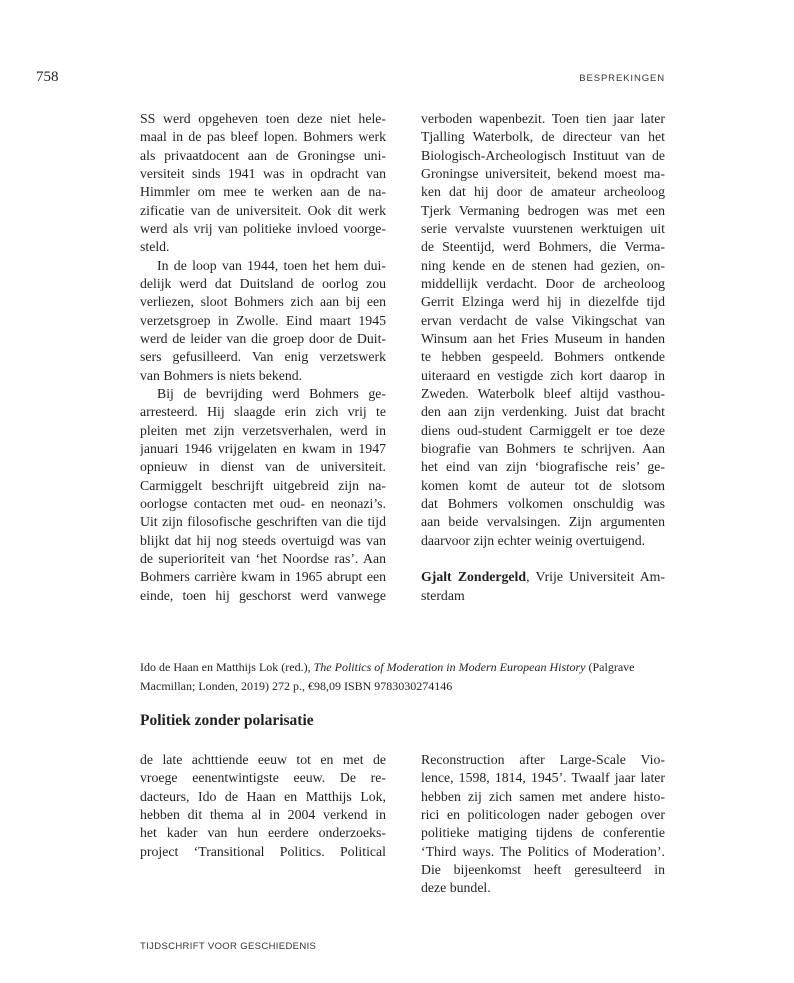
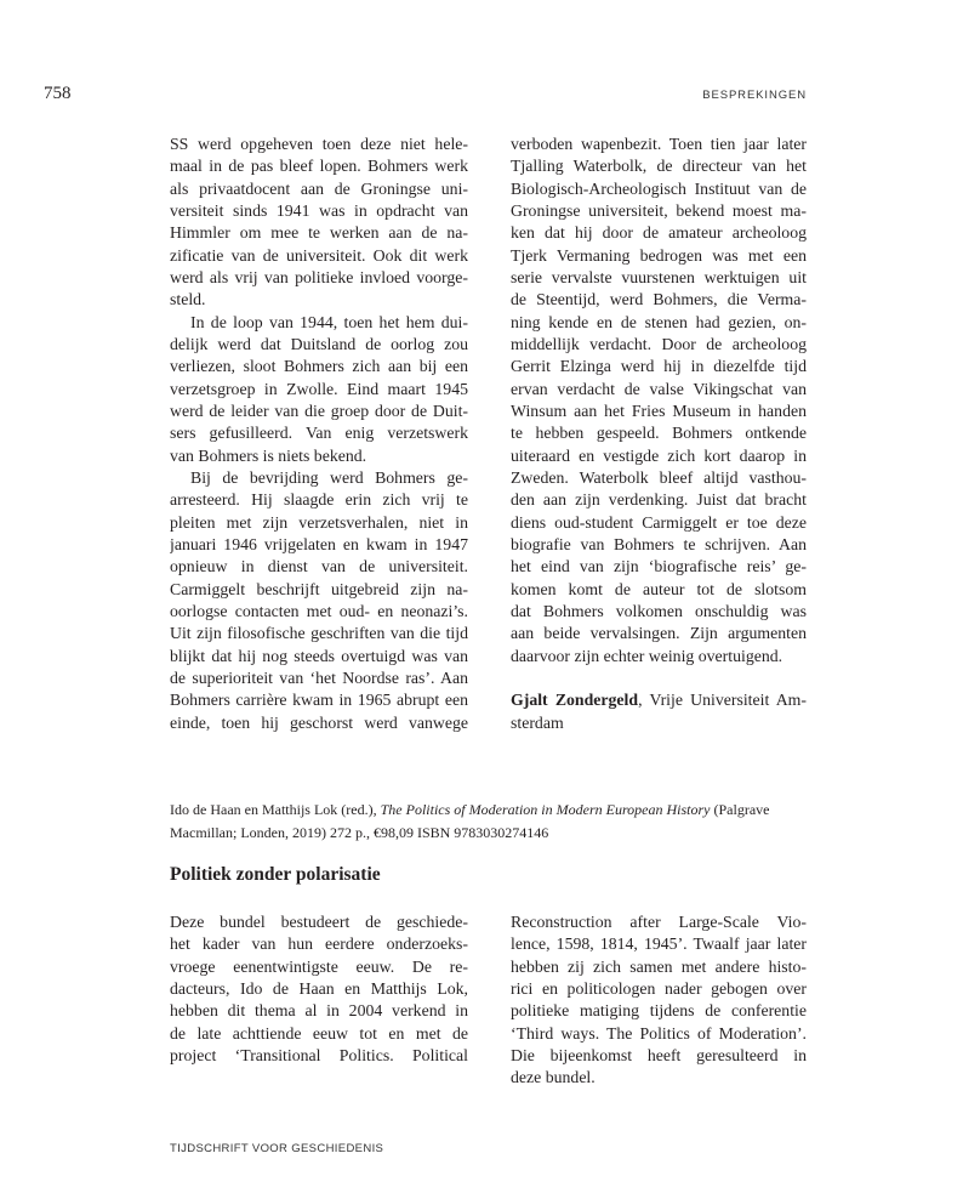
  758
  BESPREKINGEN
  SS werd opgeheven toen deze niet hele-
  maal in de pas bleef lopen. Bohmers werk
  als privaatdocent aan de Groningse uni-
  versiteit sinds 1941 was in opdracht van
  Himmler om mee te werken aan de na-
  zificatie van de universiteit. Ook dit werk
  werd als vrij van politieke invloed voorge-
  steld.
  In de loop van 1944, toen het hem dui-
  delijk werd dat Duitsland de oorlog zou
  verliezen, sloot Bohmers zich aan bij een
  verzetsgroep in Zwolle. Eind maart 1945
  werd de leider van die groep door de Duit-
  sers gefusilleerd. Van enig verzetswerk
  van Bohmers is niets bekend.
  Bij de bevrijding werd Bohmers ge-
  arresteerd. Hij slaagde erin zich vrij te
- pleiten met zijn verzetsverhalen, werd in
+ pleiten met zijn verzetsverhalen, niet in
  januari 1946 vrijgelaten en kwam in 1947
  opnieuw in dienst van de universiteit.
  Carmiggelt beschrijft uitgebreid zijn na-
  oorlogse contacten met oud- en neonazi’s.
  Uit zijn filosofische geschriften van die tijd
  blijkt dat hij nog steeds overtuigd was van
  de superioriteit van ‘het Noordse ras’. Aan
  Bohmers carrière kwam in 1965 abrupt een
  einde, toen hij geschorst werd vanwege
  verboden wapenbezit. Toen tien jaar later
  Tjalling Waterbolk, de directeur van het
  Biologisch-Archeologisch Instituut van de
  Groningse universiteit, bekend moest ma-
  ken dat hij door de amateur archeoloog
  Tjerk Vermaning bedrogen was met een
  serie vervalste vuurstenen werktuigen uit
  de Steentijd, werd Bohmers, die Verma-
  ning kende en de stenen had gezien, on-
  middellijk verdacht. Door de archeoloog
  Gerrit Elzinga werd hij in diezelfde tijd
  ervan verdacht de valse Vikingschat van
  Winsum aan het Fries Museum in handen
  te hebben gespeeld. Bohmers ontkende
  uiteraard en vestigde zich kort daarop in
  Zweden. Waterbolk bleef altijd vasthou-
  den aan zijn verdenking. Juist dat bracht
  diens oud-student Carmiggelt er toe deze
  biografie van Bohmers te schrijven. Aan
  het eind van zijn ‘biografische reis’ ge-
  komen komt de auteur tot de slotsom
  dat Bohmers volkomen onschuldig was
  aan beide vervalsingen. Zijn argumenten
  daarvoor zijn echter weinig overtuigend.
  Gjalt Zondergeld, Vrije Universiteit Am-
  sterdam
  Ido de Haan en Matthijs Lok (red.), The Politics of Moderation in Modern European History (Palgrave
  Macmillan; Londen, 2019) 272 p., €98,09 ISBN 9783030274146
  Politiek zonder polarisatie
+ Deze bundel bestudeert de geschiede-
- de late achttiende eeuw tot en met de
+ het kader van hun eerdere onderzoeks-
  vroege eenentwintigste eeuw. De re-
  dacteurs, Ido de Haan en Matthijs Lok,
  hebben dit thema al in 2004 verkend in
- het kader van hun eerdere onderzoeks-
+ de late achttiende eeuw tot en met de
  project ‘Transitional Politics. Political
  Reconstruction after Large-Scale Vio-
  lence, 1598, 1814, 1945’. Twaalf jaar later
  hebben zij zich samen met andere histo-
  rici en politicologen nader gebogen over
  politieke matiging tijdens de conferentie
  ‘Third ways. The Politics of Moderation’.
  Die bijeenkomst heeft geresulteerd in
  deze bundel.
  TIJDSCHRIFT VOOR GESCHIEDENIS
